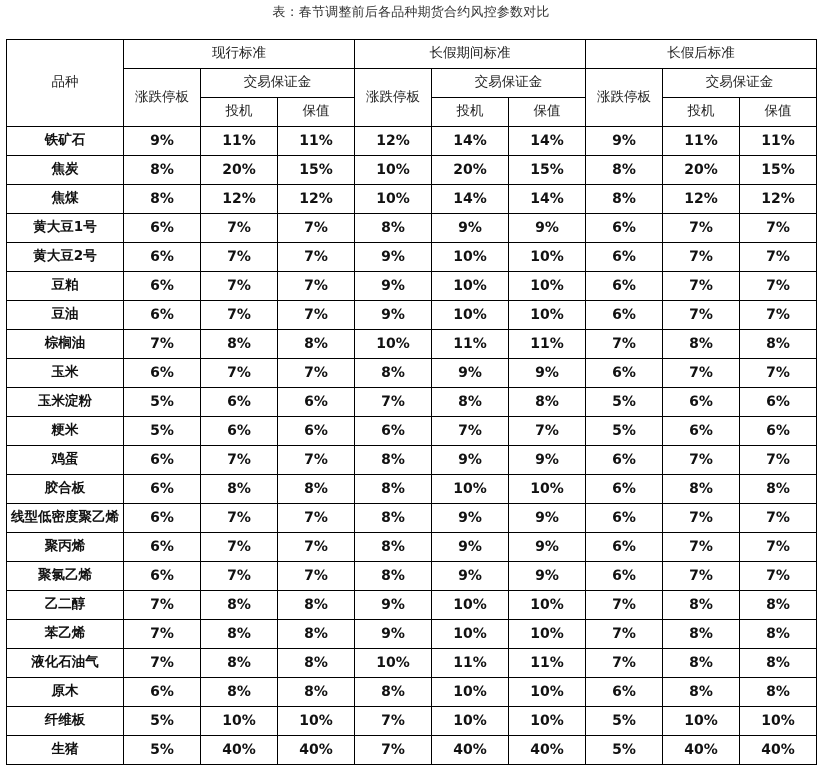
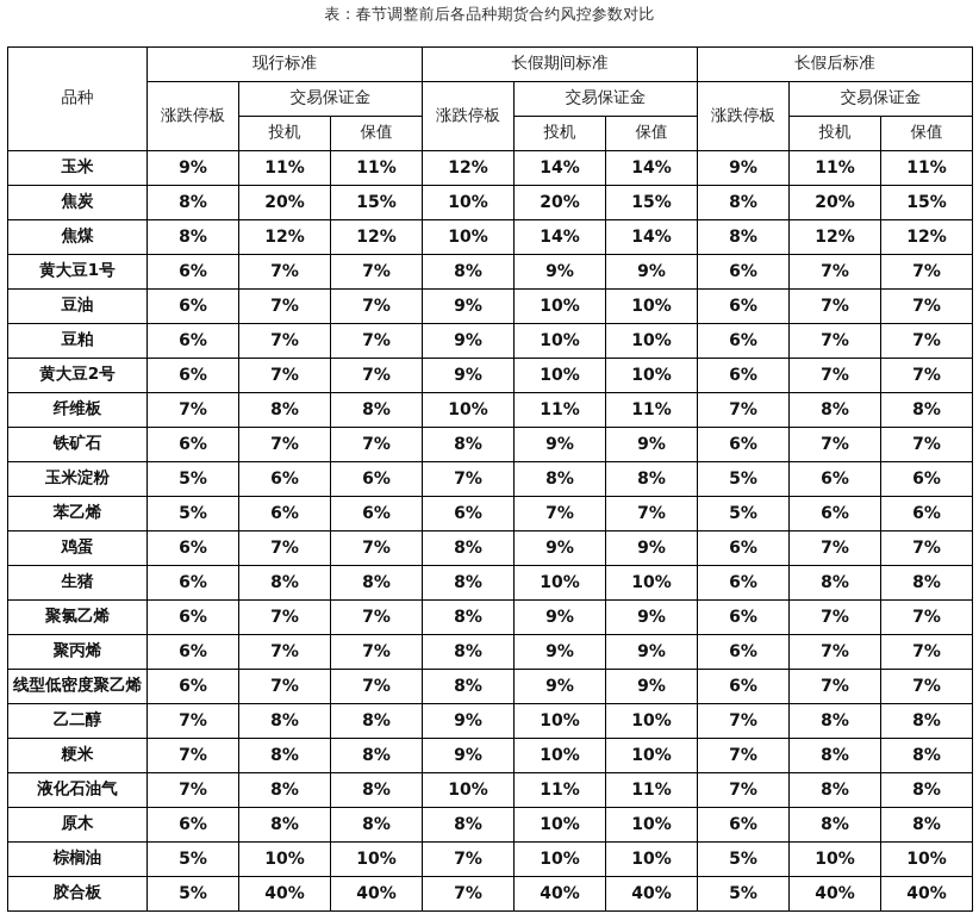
  表：春节调整前后各品种期货合约风控参数对比
  品种	现行标准	长假期间标准	长假后标准
  涨跌停板	交易保证金	涨跌停板	交易保证金	涨跌停板	交易保证金
  投机	保值	投机	保值	投机	保值
- 铁矿石	9%	11%	11%	12%	14%	14%	9%	11%	11%
+ 玉米	9%	11%	11%	12%	14%	14%	9%	11%	11%
  焦炭	8%	20%	15%	10%	20%	15%	8%	20%	15%
  焦煤	8%	12%	12%	10%	14%	14%	8%	12%	12%
  黄大豆1号	6%	7%	7%	8%	9%	9%	6%	7%	7%
- 黄大豆2号	6%	7%	7%	9%	10%	10%	6%	7%	7%
+ 豆油	6%	7%	7%	9%	10%	10%	6%	7%	7%
  豆粕	6%	7%	7%	9%	10%	10%	6%	7%	7%
- 豆油	6%	7%	7%	9%	10%	10%	6%	7%	7%
+ 黄大豆2号	6%	7%	7%	9%	10%	10%	6%	7%	7%
- 棕榈油	7%	8%	8%	10%	11%	11%	7%	8%	8%
+ 纤维板	7%	8%	8%	10%	11%	11%	7%	8%	8%
- 玉米	6%	7%	7%	8%	9%	9%	6%	7%	7%
+ 铁矿石	6%	7%	7%	8%	9%	9%	6%	7%	7%
  玉米淀粉	5%	6%	6%	7%	8%	8%	5%	6%	6%
- 粳米	5%	6%	6%	6%	7%	7%	5%	6%	6%
+ 苯乙烯	5%	6%	6%	6%	7%	7%	5%	6%	6%
  鸡蛋	6%	7%	7%	8%	9%	9%	6%	7%	7%
- 胶合板	6%	8%	8%	8%	10%	10%	6%	8%	8%
+ 生猪	6%	8%	8%	8%	10%	10%	6%	8%	8%
- 线型低密度聚乙烯	6%	7%	7%	8%	9%	9%	6%	7%	7%
+ 聚氯乙烯	6%	7%	7%	8%	9%	9%	6%	7%	7%
  聚丙烯	6%	7%	7%	8%	9%	9%	6%	7%	7%
- 聚氯乙烯	6%	7%	7%	8%	9%	9%	6%	7%	7%
+ 线型低密度聚乙烯	6%	7%	7%	8%	9%	9%	6%	7%	7%
  乙二醇	7%	8%	8%	9%	10%	10%	7%	8%	8%
- 苯乙烯	7%	8%	8%	9%	10%	10%	7%	8%	8%
+ 粳米	7%	8%	8%	9%	10%	10%	7%	8%	8%
  液化石油气	7%	8%	8%	10%	11%	11%	7%	8%	8%
  原木	6%	8%	8%	8%	10%	10%	6%	8%	8%
- 纤维板	5%	10%	10%	7%	10%	10%	5%	10%	10%
+ 棕榈油	5%	10%	10%	7%	10%	10%	5%	10%	10%
- 生猪	5%	40%	40%	7%	40%	40%	5%	40%	40%
+ 胶合板	5%	40%	40%	7%	40%	40%	5%	40%	40%
